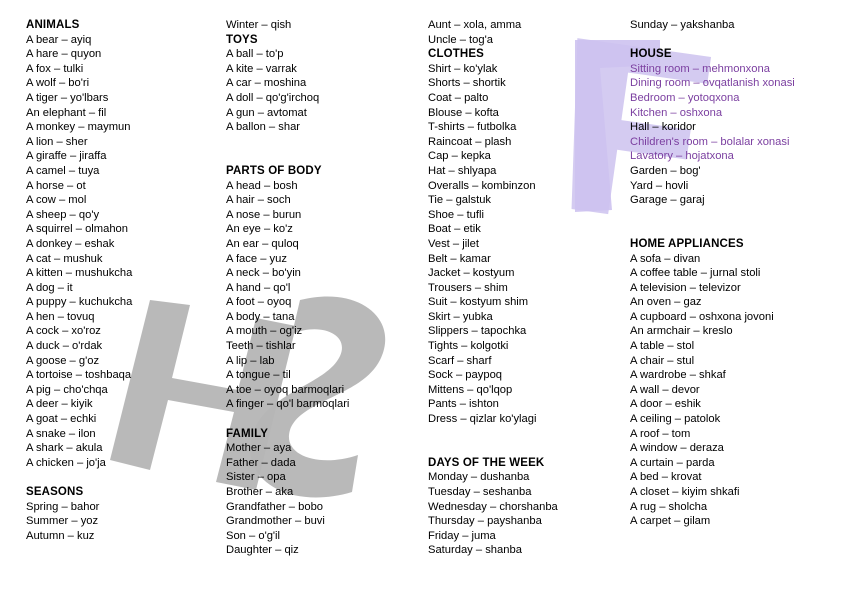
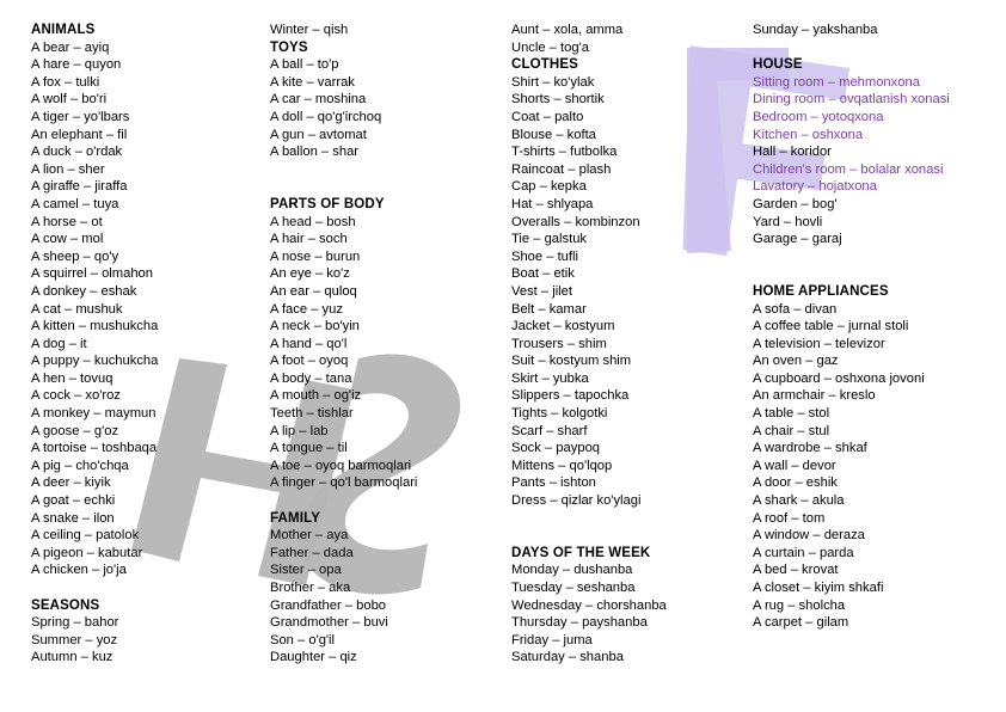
  ANIMALS
  A bear – ayiq
  A hare – quyon
  A fox – tulki
  A wolf – bo'ri
  A tiger – yo'lbars
  An elephant – fil
- A monkey – maymun
+ A duck – o'rdak
  A lion – sher
  A giraffe – jiraffa
  A camel – tuya
  A horse – ot
  A cow – mol
  A sheep – qo'y
  A squirrel – olmahon
  A donkey – eshak
  A cat – mushuk
  A kitten – mushukcha
  A dog – it
  A puppy – kuchukcha
  A hen – tovuq
  A cock – xo'roz
- A duck – o'rdak
+ A monkey – maymun
  A goose – g'oz
  A tortoise – toshbaqa
  A pig – cho'chqa
  A deer – kiyik
  A goat – echki
  A snake – ilon
- A shark – akula
+ A ceiling – patolok
+ A pigeon – kabutar
  A chicken – jo'ja
  SEASONS
  Spring – bahor
  Summer – yoz
  Autumn – kuz
  Winter – qish
  TOYS
  A ball – to'p
  A kite – varrak
  A car – moshina
  A doll – qo'g'irchoq
  A gun – avtomat
  A ballon – shar
  PARTS OF BODY
  A head – bosh
  A hair – soch
  A nose – burun
  An eye – ko'z
  An ear – quloq
  A face – yuz
  A neck – bo'yin
  A hand – qo'l
  A foot – oyoq
  A body – tana
  A mouth – og'iz
  Teeth – tishlar
  A lip – lab
  A tongue – til
  A toe – oyoq barmoqlari
  A finger – qo'l barmoqlari
  FAMILY
  Mother – aya
  Father – dada
  Sister – opa
  Brother – aka
  Grandfather – bobo
  Grandmother – buvi
  Son – o'g'il
  Daughter – qiz
  Aunt – xola, amma
  Uncle – tog'a
  CLOTHES
  Shirt – ko'ylak
  Shorts – shortik
  Coat – palto
  Blouse – kofta
  T-shirts – futbolka
  Raincoat – plash
  Cap – kepka
  Hat – shlyapa
  Overalls – kombinzon
  Tie – galstuk
  Shoe – tufli
  Boat – etik
  Vest – jilet
  Belt – kamar
  Jacket – kostyum
  Trousers – shim
  Suit – kostyum shim
  Skirt – yubka
  Slippers – tapochka
  Tights – kolgotki
  Scarf – sharf
  Sock – paypoq
  Mittens – qo'lqop
  Pants – ishton
  Dress – qizlar ko'ylagi
  DAYS OF THE WEEK
  Monday – dushanba
  Tuesday – seshanba
  Wednesday – chorshanba
  Thursday – payshanba
  Friday – juma
  Saturday – shanba
  Sunday – yakshanba
  HOUSE
  Sitting room – mehmonxona
  Dining room – ovqatlanish xonasi
  Bedroom – yotoqxona
  Kitchen – oshxona
  Hall – koridor
  Children's room – bolalar xonasi
  Lavatory – hojatxona
  Garden – bog'
  Yard – hovli
  Garage – garaj
  HOME APPLIANCES
  A sofa – divan
  A coffee table – jurnal stoli
  A television – televizor
  An oven – gaz
  A cupboard – oshxona jovoni
  An armchair – kreslo
  A table – stol
  A chair – stul
  A wardrobe – shkaf
  A wall – devor
  A door – eshik
- A ceiling – patolok
+ A shark – akula
  A roof – tom
  A window – deraza
  A curtain – parda
  A bed – krovat
  A closet – kiyim shkafi
  A rug – sholcha
  A carpet – gilam
